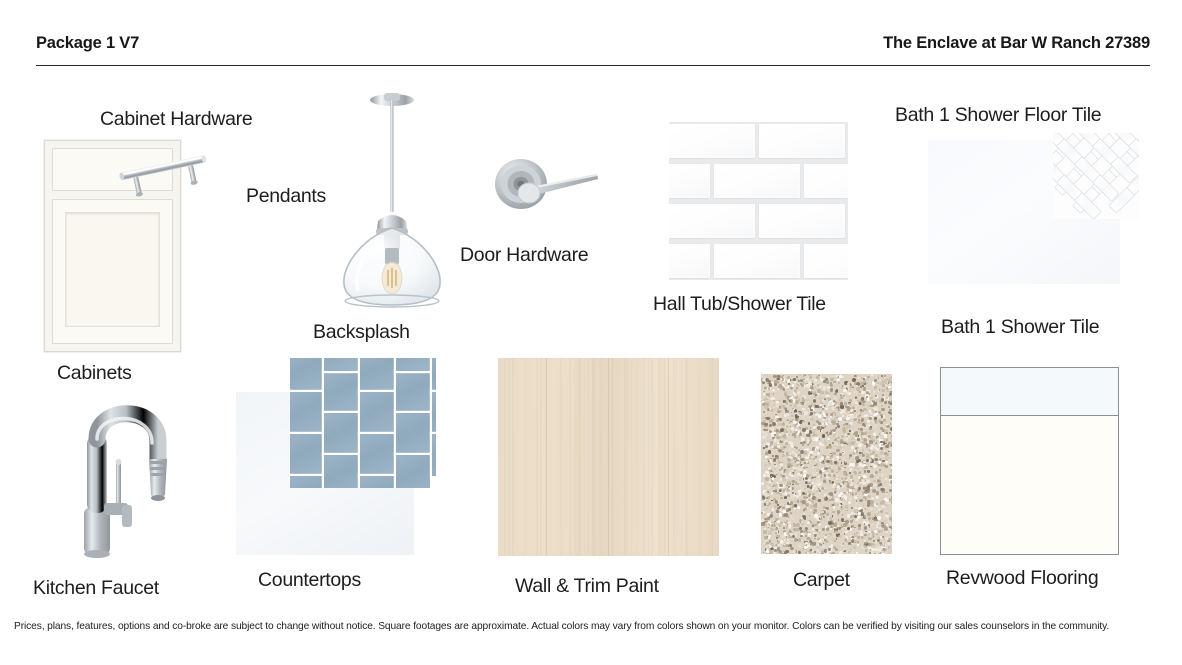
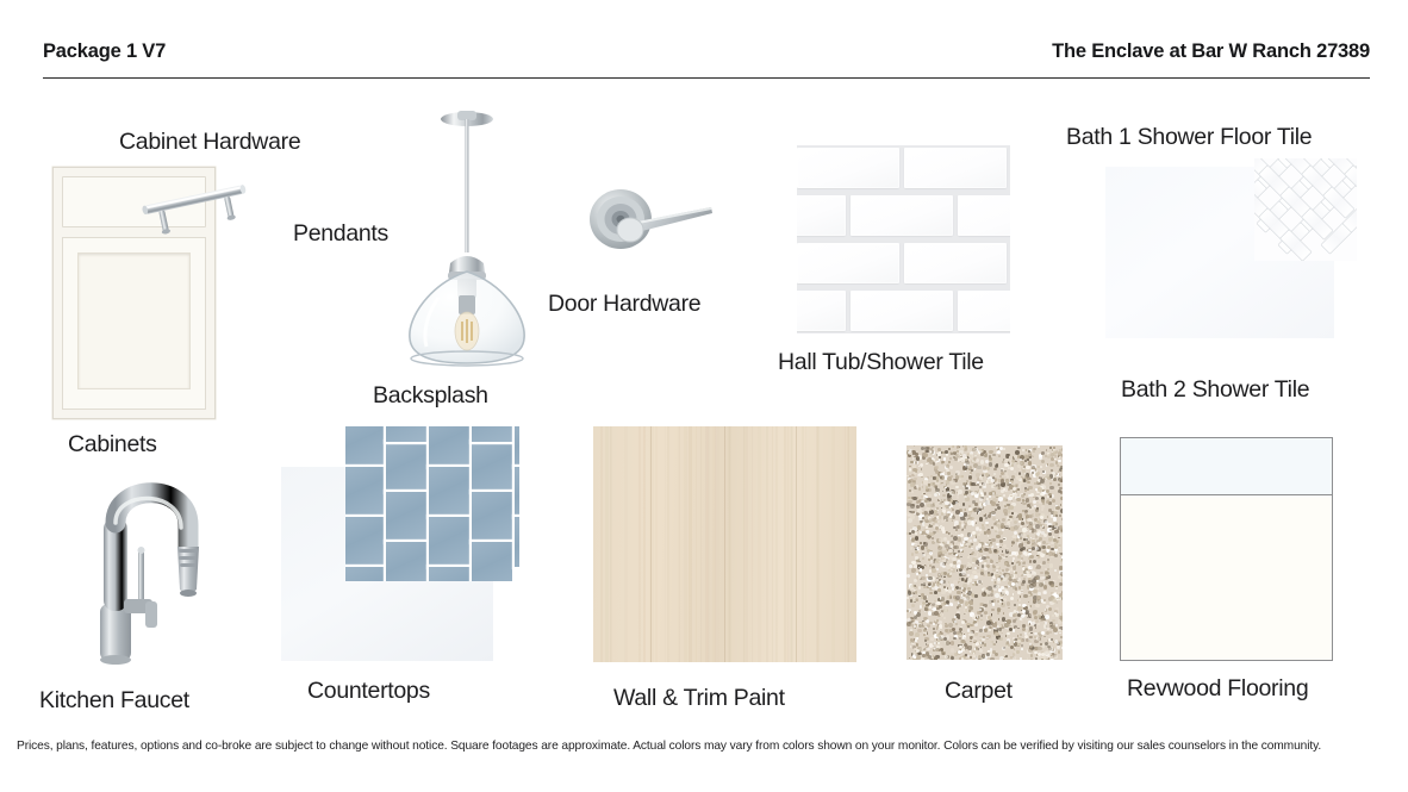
  Package 1 V7
  The Enclave at Bar W Ranch 27389
  Cabinet Hardware
  Cabinets
  Pendants
  Door Hardware
  Hall Tub/Shower Tile
- Bath 1 Shower Tile
+ Bath 2 Shower Tile
  Bath 1 Shower Floor Tile
  Kitchen Faucet
  Countertops
  Backsplash
  Wall & Trim Paint
  Carpet
  Revwood Flooring
  Prices, plans, features, options and co-broke are subject to change without notice. Square footages are approximate. Actual colors may vary from colors shown on your monitor. Colors can be verified by visiting our sales counselors in the community.
